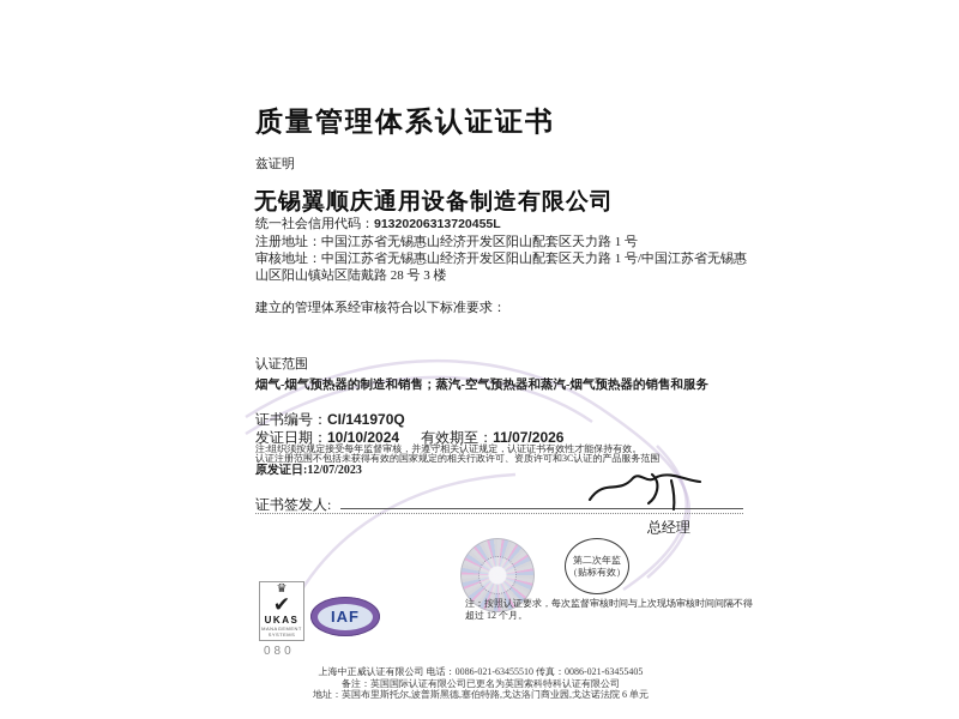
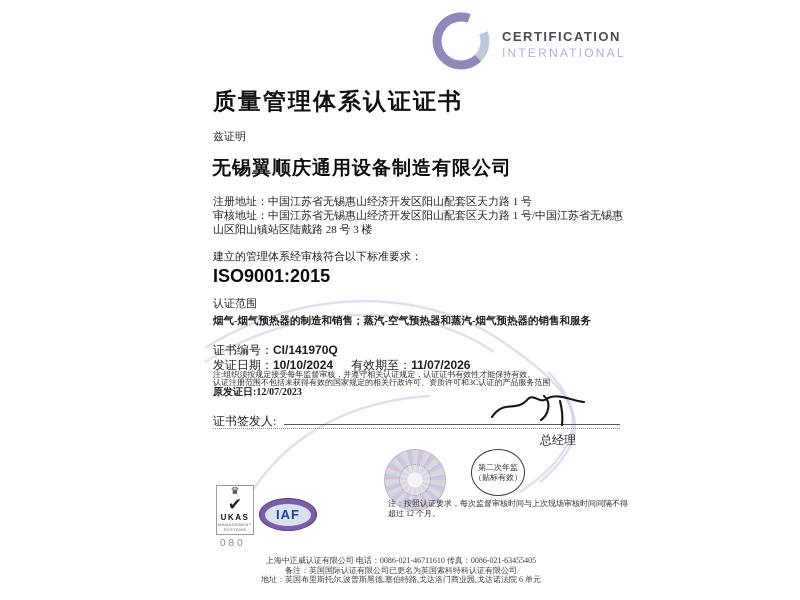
+ CERTIFICATION
+ INTERNATIONAL
  质量管理体系认证证书
  兹证明
  无锡翼顺庆通用设备制造有限公司
- 统一社会信用代码：91320206313720455L
  注册地址：中国江苏省无锡惠山经济开发区阳山配套区天力路 1 号
  审核地址：中国江苏省无锡惠山经济开发区阳山配套区天力路 1 号/中国江苏省无锡惠山区阳山镇站区陆戴路 28 号 3 楼
  建立的管理体系经审核符合以下标准要求：
+ ISO9001:2015
  认证范围
  烟气-烟气预热器的制造和销售；蒸汽-空气预热器和蒸汽-烟气预热器的销售和服务
  证书编号：CI/141970Q
  发证日期：10/10/2024 有效期至：11/07/2026
  注:组织须按规定接受每年监督审核，并遵守相关认证规定，认证证书有效性才能保持有效。
  认证注册范围不包括未获得有效的国家规定的相关行政许可、资质许可和3C认证的产品服务范围
  原发证日:12/07/2023
  证书签发人:
  总经理
  第二次年监
  （贴标有效）
  注：按照认证要求，每次监督审核时间与上次现场审核时间间隔不得超过 12 个月。
  ♛
  ✔
  UKAS
  080
  IAF
- 上海中正威认证有限公司 电话：0086-021-63455510 传真：0086-021-63455405
+ 上海中正威认证有限公司 电话：0086-021-46711610 传真：0086-021-63455405
  备注：英国国际认证有限公司已更名为英国索科特科认证有限公司
  地址：英国布里斯托尔,波普斯黑德,塞伯特路,戈达洛门商业园,戈达诺法院 6 单元
